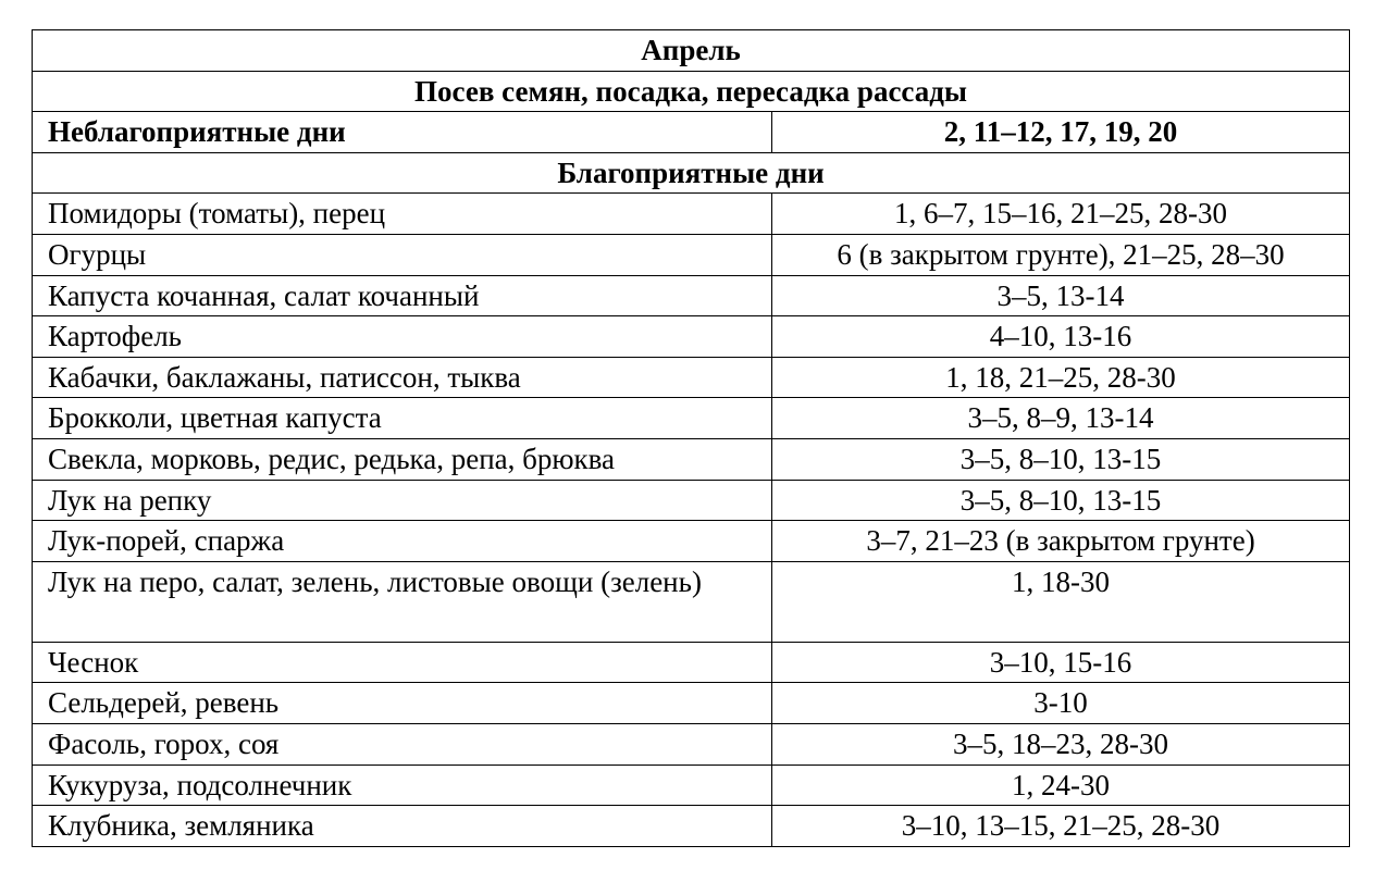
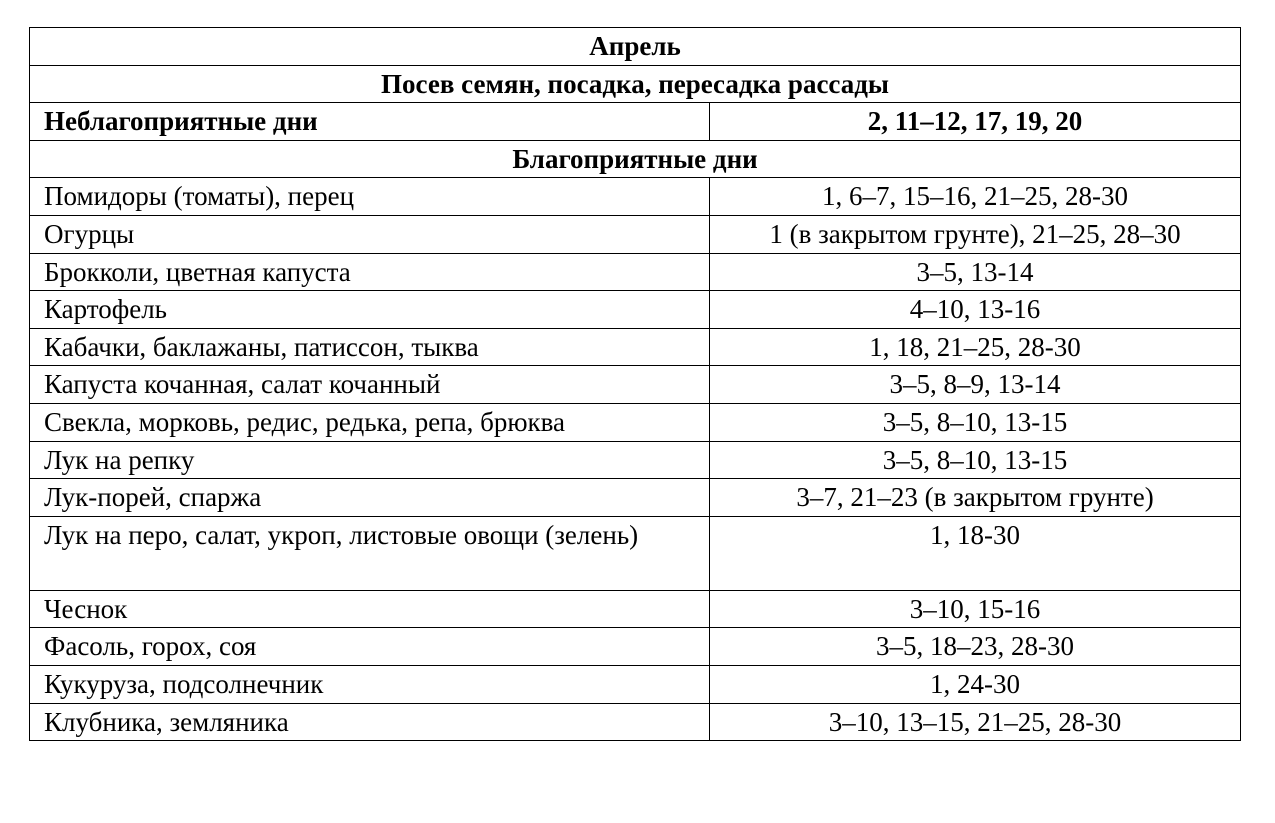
  Апрель
  Посев семян, посадка, пересадка рассады
  Неблагоприятные дни	2, 11–12, 17, 19, 20
  Благоприятные дни
  Помидоры (томаты), перец	1, 6–7, 15–16, 21–25, 28-30
- Огурцы	6 (в закрытом грунте), 21–25, 28–30
+ Огурцы	1 (в закрытом грунте), 21–25, 28–30
- Капуста кочанная, салат кочанный	3–5, 13-14
+ Брокколи, цветная капуста	3–5, 13-14
  Картофель	4–10, 13-16
  Кабачки, баклажаны, патиссон, тыква	1, 18, 21–25, 28-30
- Брокколи, цветная капуста	3–5, 8–9, 13-14
+ Капуста кочанная, салат кочанный	3–5, 8–9, 13-14
  Свекла, морковь, редис, редька, репа, брюква	3–5, 8–10, 13-15
  Лук на репку	3–5, 8–10, 13-15
  Лук-порей, спаржа	3–7, 21–23 (в закрытом грунте)
- Лук на перо, салат, зелень, листовые овощи (зелень)	1, 18-30
+ Лук на перо, салат, укроп, листовые овощи (зелень)	1, 18-30
  Чеснок	3–10, 15-16
- Сельдерей, ревень	3-10
  Фасоль, горох, соя	3–5, 18–23, 28-30
  Кукуруза, подсолнечник	1, 24-30
  Клубника, земляника	3–10, 13–15, 21–25, 28-30
